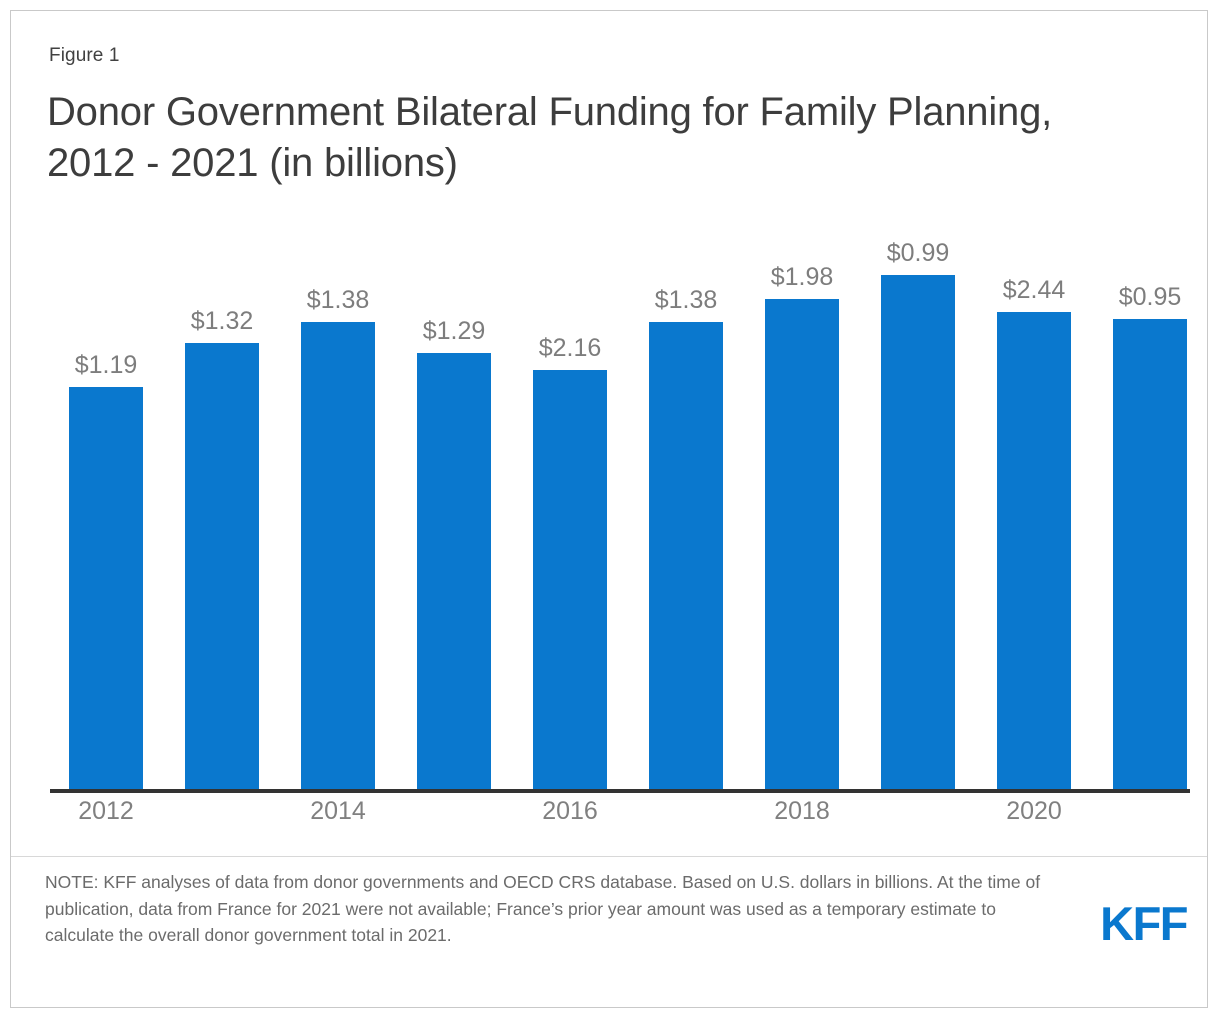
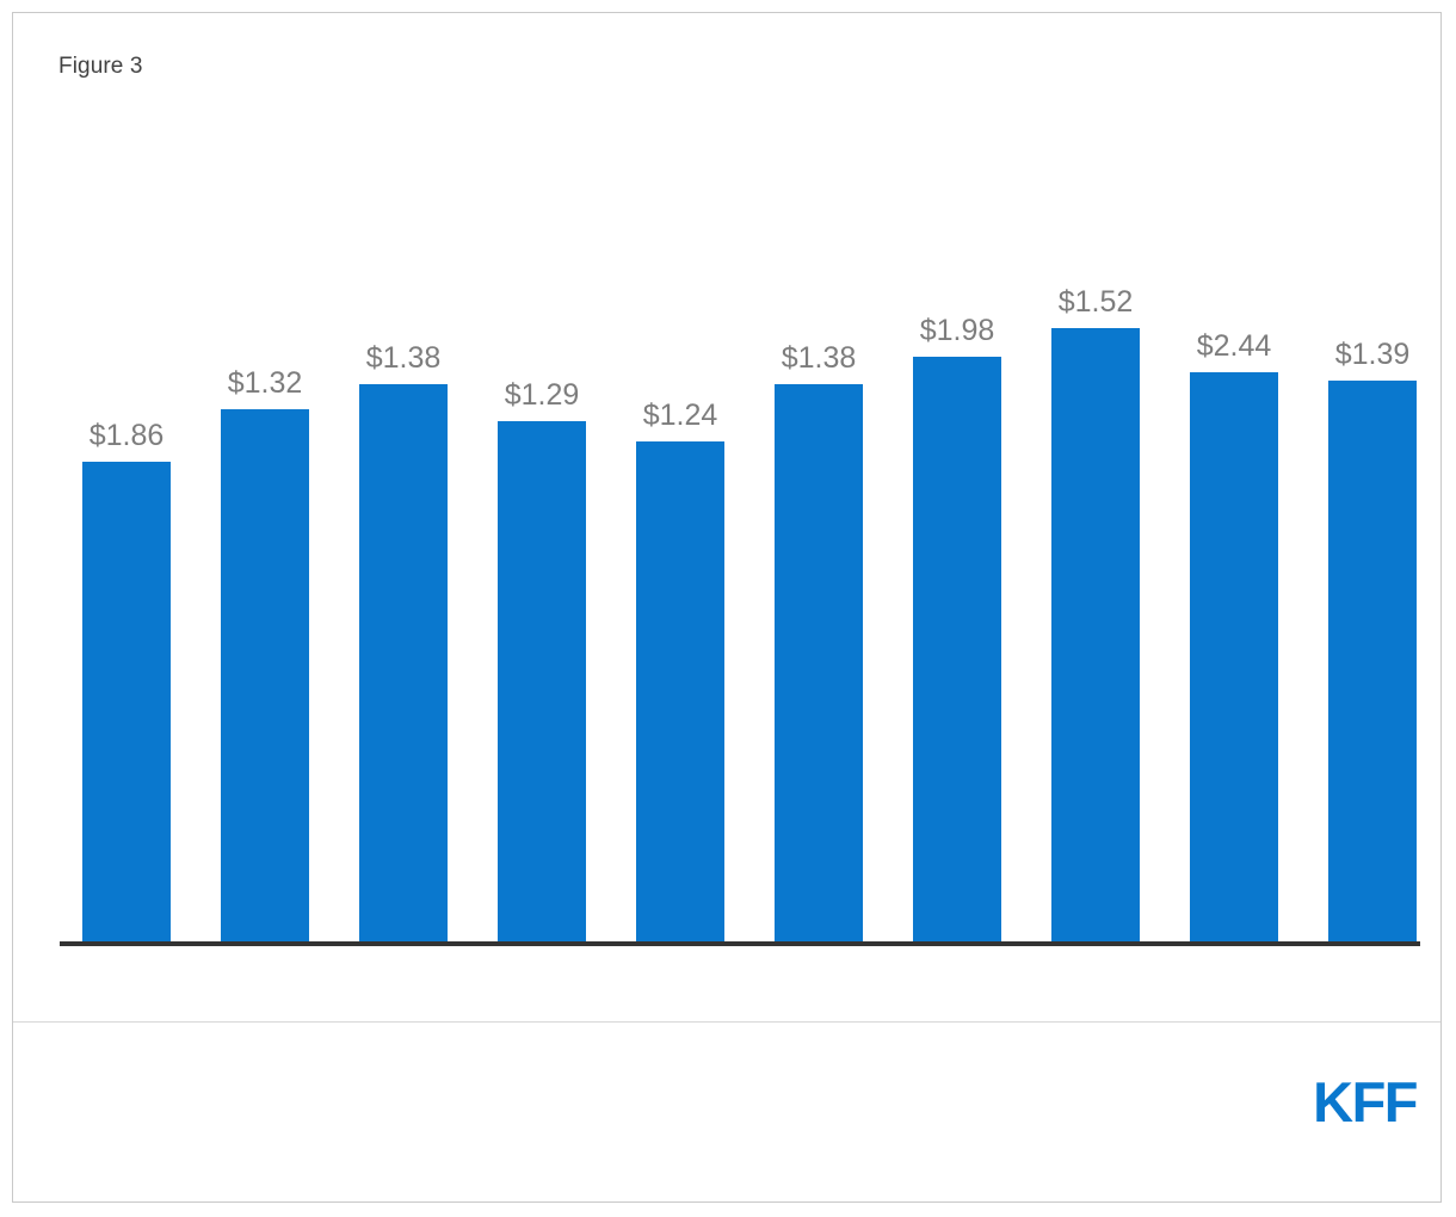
- Figure 1
+ Figure 3
- Donor Government Bilateral Funding for Family Planning, 2012 - 2021 (in billions)
- $1.19
+ $1.86
  $1.32
  $1.38
  $1.29
- $2.16
+ $1.24
  $1.38
  $1.98
- $0.99
+ $1.52
  $2.44
- $0.95
+ $1.39
- 2012
- 2014
- 2016
- 2018
- 2020
- NOTE: KFF analyses of data from donor governments and OECD CRS database. Based on U.S. dollars in billions. At the time of publication, data from France for 2021 were not available; France’s prior year amount was used as a temporary estimate to calculate the overall donor government total in 2021.
  KFF
